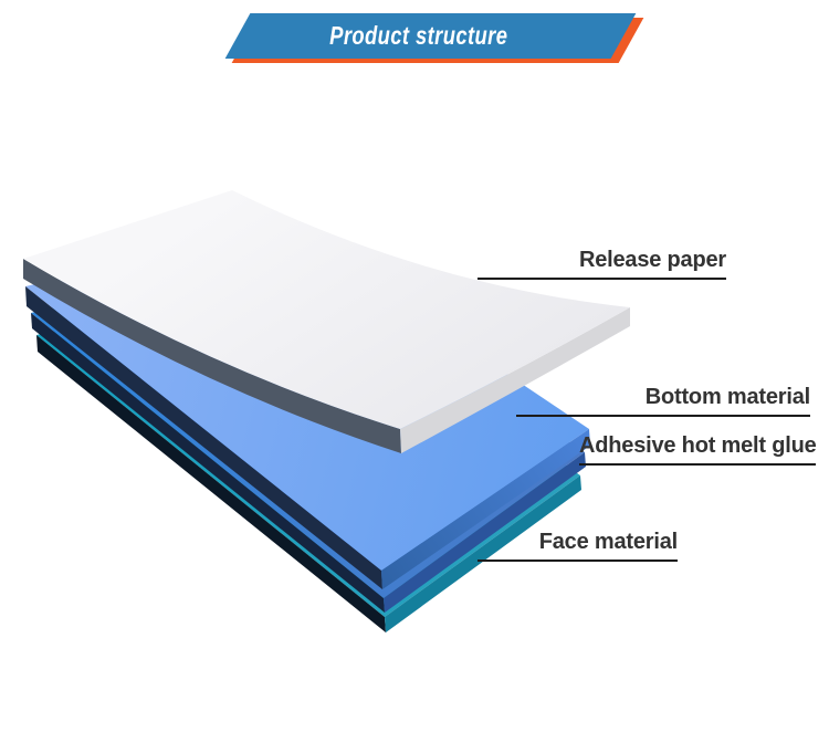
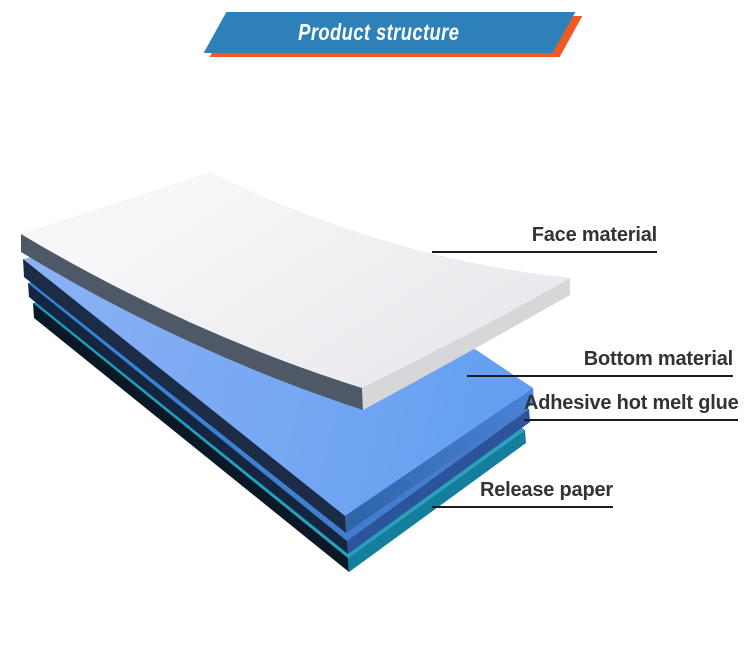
  Product structure
- Release paper
+ Face material
  Bottom material
  Adhesive hot melt glue
- Face material
+ Release paper
